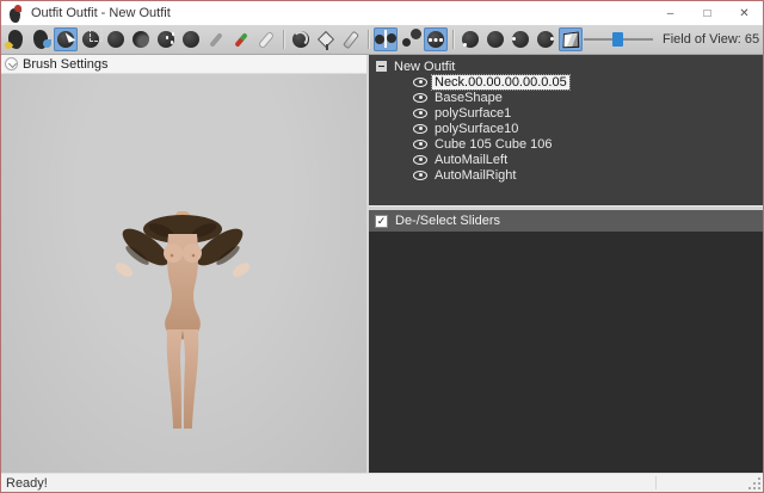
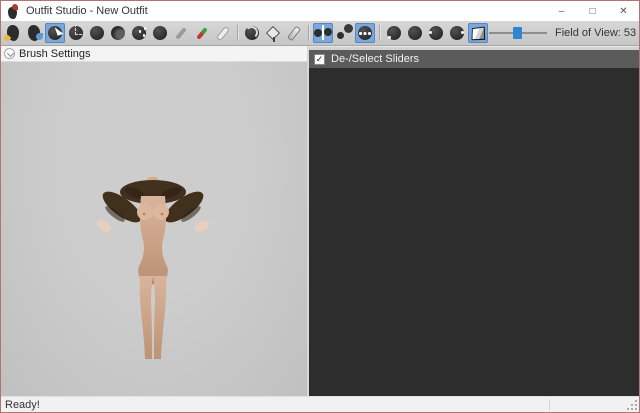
- Outfit Outfit - New Outfit
+ Outfit Studio - New Outfit
  –
  □
  ✕
- Field of View: 65
+ Field of View: 53
  Brush Settings
- New Outfit
- Neck.00.00.00.00.0.05
- BaseShape
- polySurface1
- polySurface10
- Cube 105 Cube 106
- AutoMailLeft
- AutoMailRight
  ✓
  De-/Select Sliders
  Ready!
